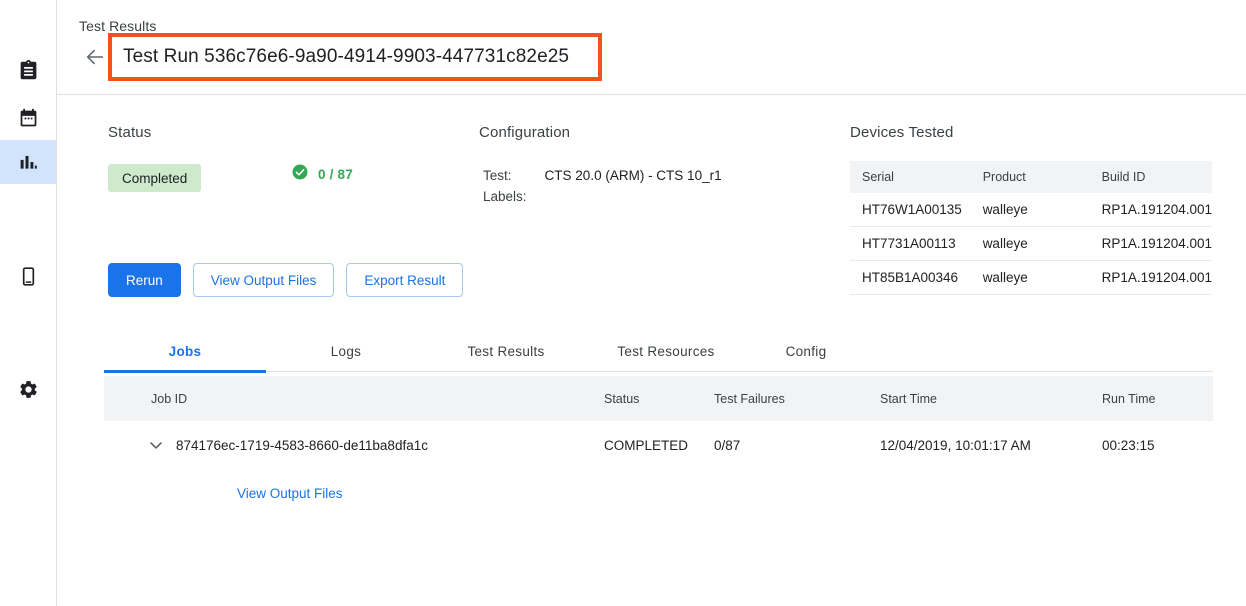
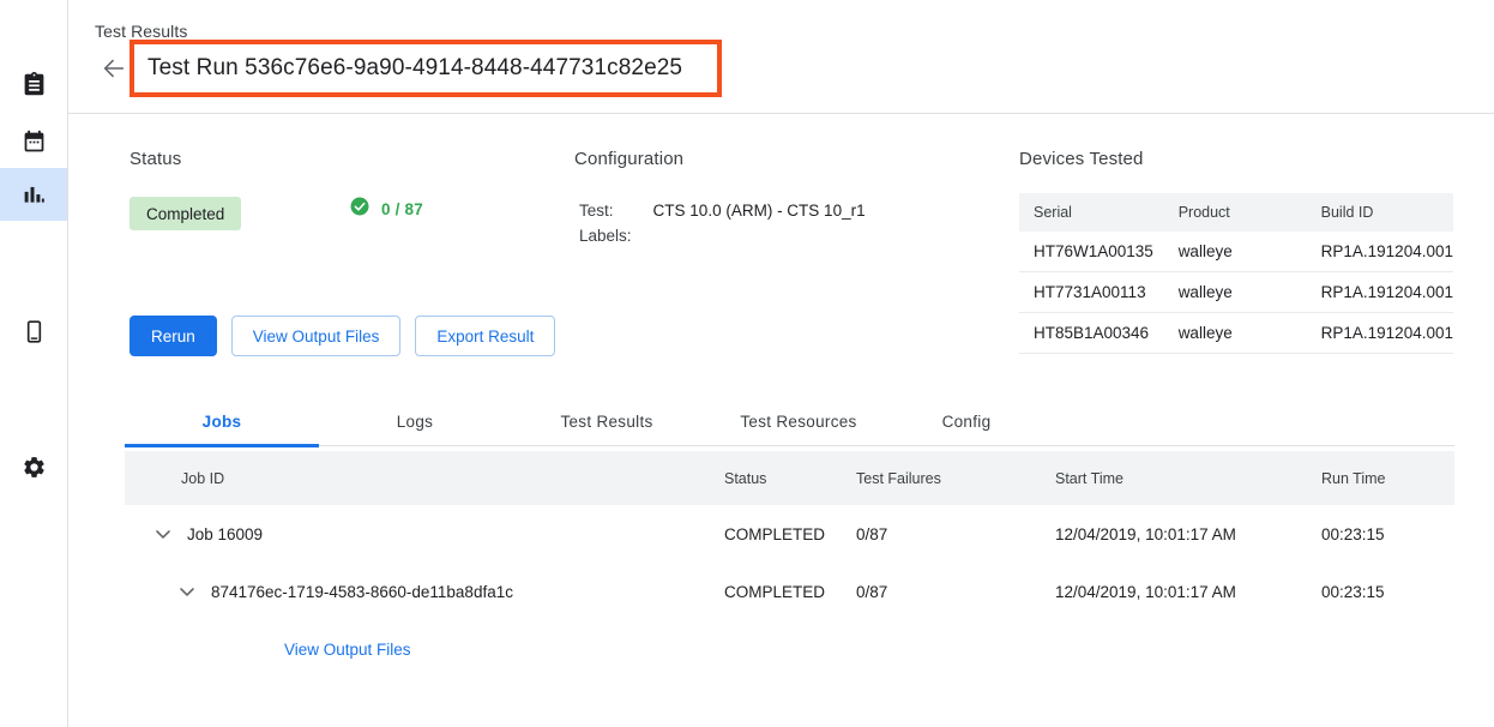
  Test Results
- Test Run 536c76e6-9a90-4914-9903-447731c82e25
+ Test Run 536c76e6-9a90-4914-8448-447731c82e25
  Status
  Completed
  0 / 87
  Rerun
  View Output Files
  Export Result
  Configuration
- Test:	CTS 20.0 (ARM) - CTS 10_r1
+ Test:	CTS 10.0 (ARM) - CTS 10_r1
  Labels:
  Devices Tested
  Serial	Product	Build ID
  HT76W1A00135	walleye	RP1A.191204.001
  HT7731A00113	walleye	RP1A.191204.001
  HT85B1A00346	walleye	RP1A.191204.001
  Jobs
  Logs
  Test Results
  Test Resources
  Config
  Job ID	Status	Test Failures	Start Time	Run Time
+ Job 16009	COMPLETED	0/87	12/04/2019, 10:01:17 AM	00:23:15
  874176ec-1719-4583-8660-de11ba8dfa1c	COMPLETED	0/87	12/04/2019, 10:01:17 AM	00:23:15
  View Output Files
